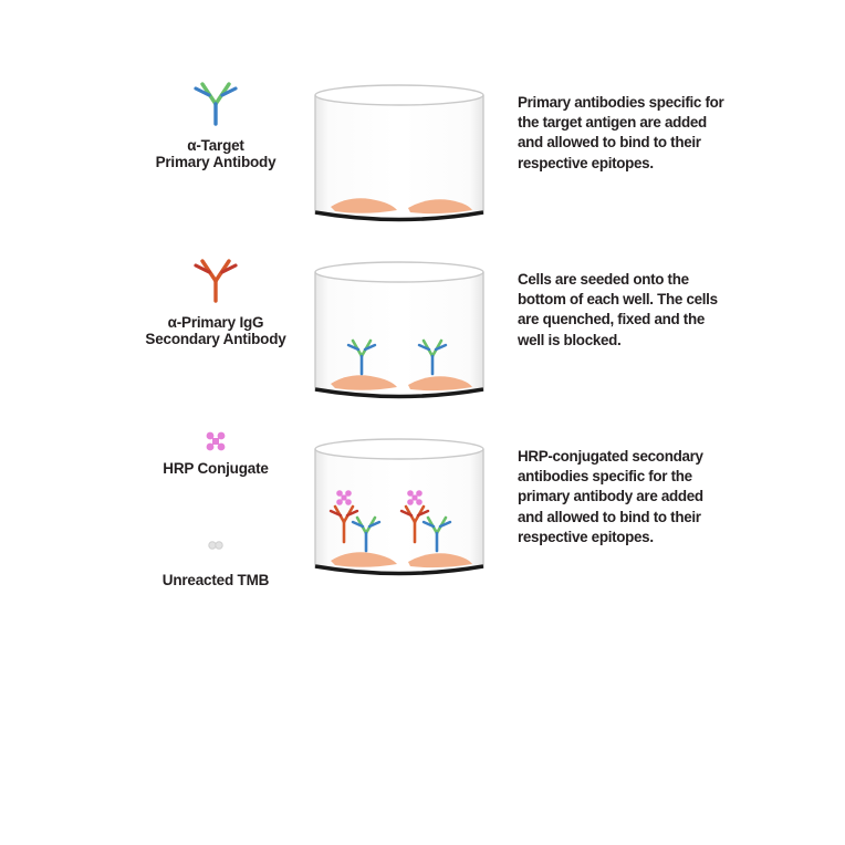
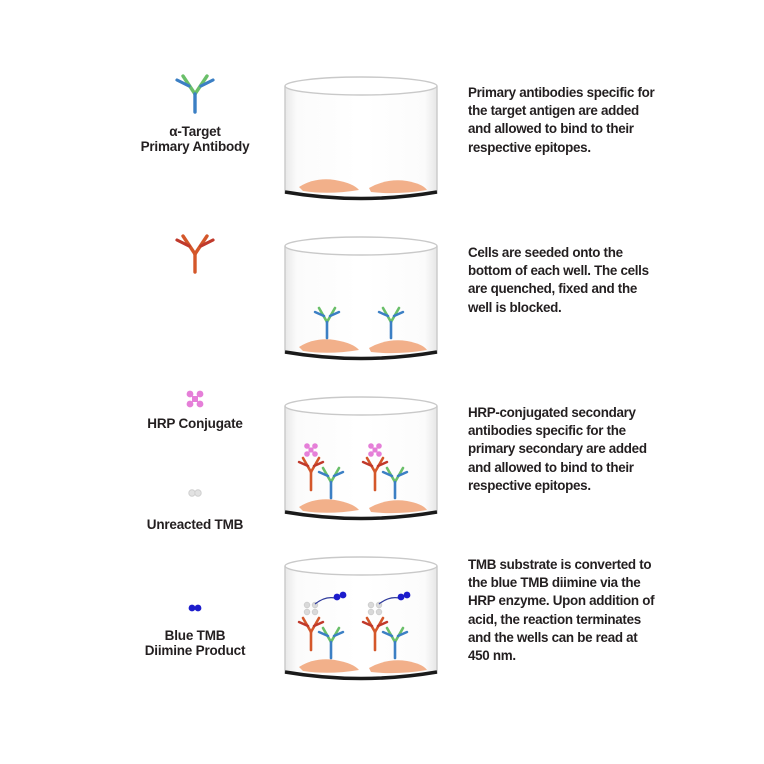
  α-Target
  Primary Antibody
  Primary antibodies specific for the target antigen are added and allowed to bind to their respective epitopes.
- α-Primary IgG
- Secondary Antibody
  Cells are seeded onto the bottom of each well. The cells are quenched, fixed and the well is blocked.
  HRP Conjugate
  Unreacted TMB
- HRP-conjugated secondary antibodies specific for the primary antibody are added and allowed to bind to their respective epitopes.
+ HRP-conjugated secondary antibodies specific for the primary secondary are added and allowed to bind to their respective epitopes.
+ Blue TMB
+ Diimine Product
+ TMB substrate is converted to the blue TMB diimine via the HRP enzyme. Upon addition of acid, the reaction terminates and the wells can be read at 450 nm.
